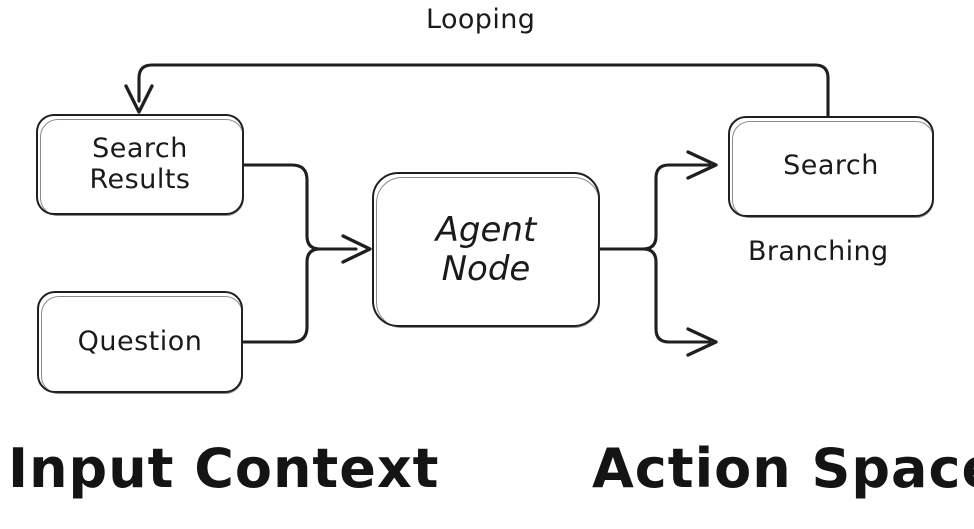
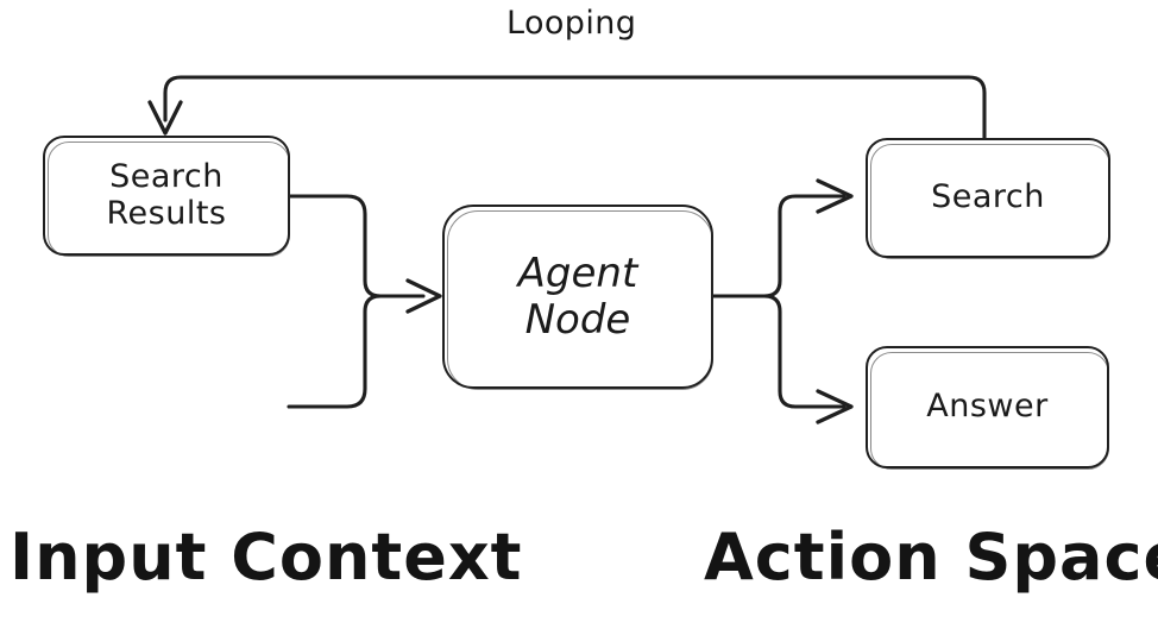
  Search
  Results
- Question
  Agent
  Node
  Search
+ Answer
  Looping
- Branching
  Input Context
  Action Spac
